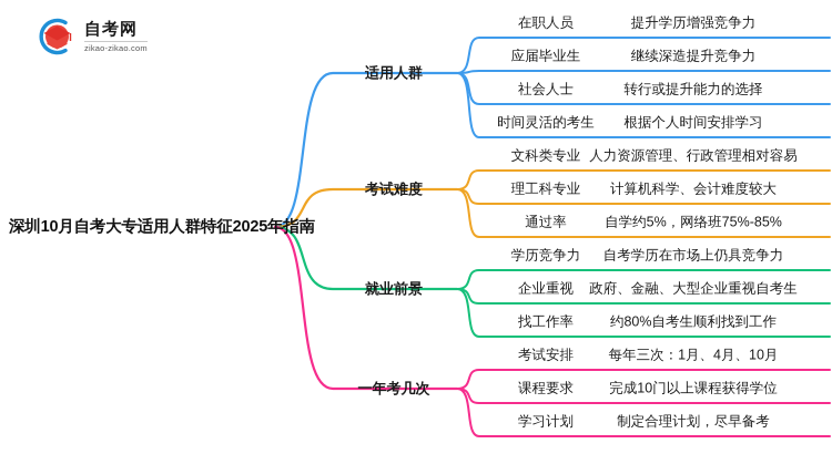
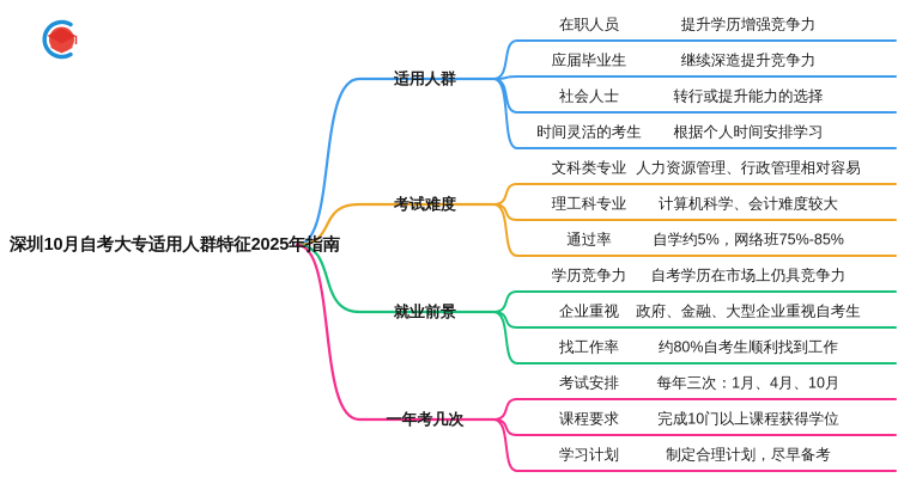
- 自考网
- zikao-zikao.com
  深圳10月自考大专适用人群特征2025年指南
  适用人群
  在职人员
  提升学历增强竞争力
  应届毕业生
  继续深造提升竞争力
  社会人士
  转行或提升能力的选择
  时间灵活的考生
  根据个人时间安排学习
  考试难度
  文科类专业
  人力资源管理、行政管理相对容易
  理工科专业
  计算机科学、会计难度较大
  通过率
  自学约5%，网络班75%-85%
  就业前景
  学历竞争力
  自考学历在市场上仍具竞争力
  企业重视
  政府、金融、大型企业重视自考生
  找工作率
  约80%自考生顺利找到工作
  一年考几次
  考试安排
  每年三次：1月、4月、10月
  课程要求
  完成10门以上课程获得学位
  学习计划
  制定合理计划，尽早备考
